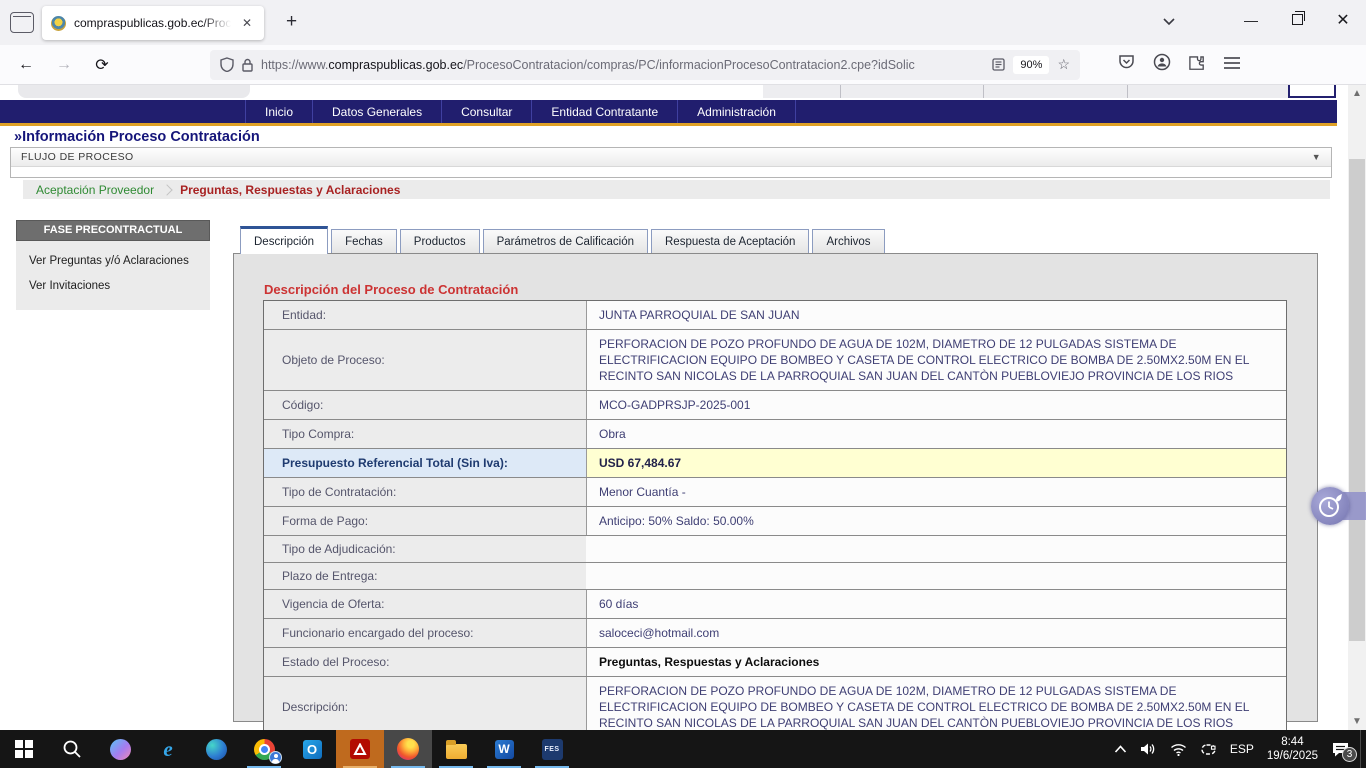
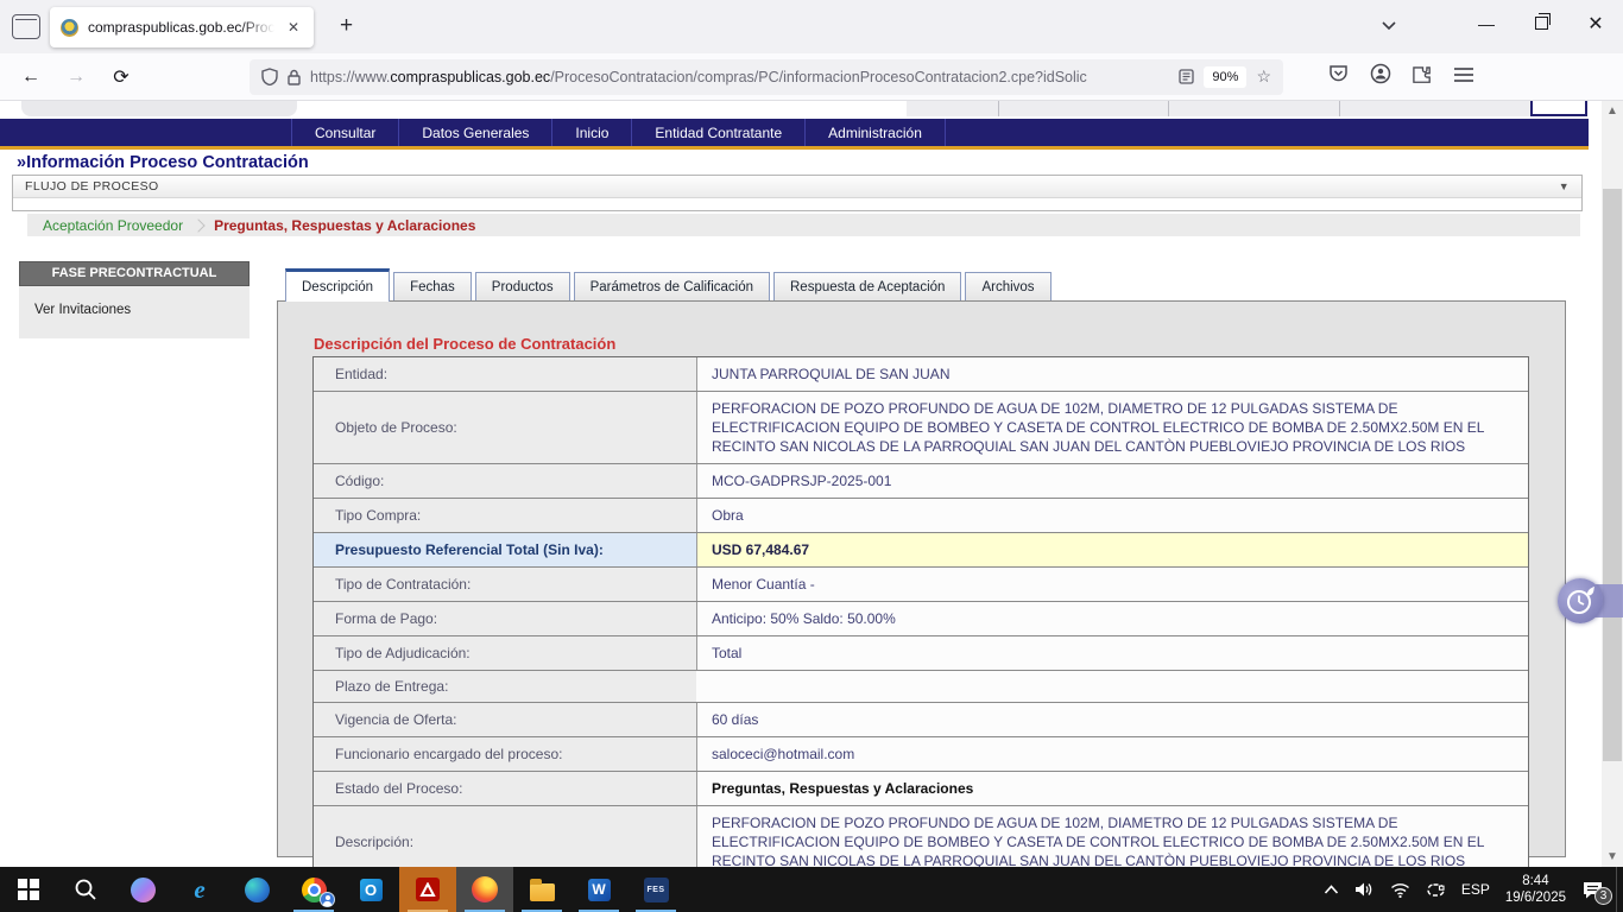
  compraspublicas.gob.ec/Proc
  ✕
  +
  —
  ✕
  ←
  →
  ⟳
  https://www.compraspublicas.gob.ec/ProcesoContratacion/compras/PC/informacionProcesoContratacion2.cpe?idSolic
  90%
  ☆
- Inicio
+ Consultar
  Datos Generales
- Consultar
+ Inicio
  Entidad Contratante
  Administración
  »Información Proceso Contratación
  FLUJO DE PROCESO
  ▼
  Aceptación Proveedor
  Preguntas, Respuestas y Aclaraciones
  FASE PRECONTRACTUAL
- Ver Preguntas y/ó Aclaraciones
  Ver Invitaciones
  Descripción
  Fechas
  Productos
  Parámetros de Calificación
  Respuesta de Aceptación
  Archivos
  Descripción del Proceso de Contratación
  Entidad:
  JUNTA PARROQUIAL DE SAN JUAN
  Objeto de Proceso:
  PERFORACION DE POZO PROFUNDO DE AGUA DE 102M, DIAMETRO DE 12 PULGADAS SISTEMA DE ELECTRIFICACION EQUIPO DE BOMBEO Y CASETA DE CONTROL ELECTRICO DE BOMBA DE 2.50MX2.50M EN EL RECINTO SAN NICOLAS DE LA PARROQUIAL SAN JUAN DEL CANTÒN PUEBLOVIEJO PROVINCIA DE LOS RIOS
  Código:
  MCO-GADPRSJP-2025-001
  Tipo Compra:
  Obra
  Presupuesto Referencial Total (Sin Iva):
  USD 67,484.67
  Tipo de Contratación:
  Menor Cuantía -
  Forma de Pago:
  Anticipo: 50% Saldo: 50.00%
  Tipo de Adjudicación:
+ Total
  Plazo de Entrega:
  Vigencia de Oferta:
  60 días
  Funcionario encargado del proceso:
  saloceci@hotmail.com
  Estado del Proceso:
  Preguntas, Respuestas y Aclaraciones
  Descripción:
  PERFORACION DE POZO PROFUNDO DE AGUA DE 102M, DIAMETRO DE 12 PULGADAS SISTEMA DE ELECTRIFICACION EQUIPO DE BOMBEO Y CASETA DE CONTROL ELECTRICO DE BOMBA DE 2.50MX2.50M EN EL RECINTO SAN NICOLAS DE LA PARROQUIAL SAN JUAN DEL CANTÒN PUEBLOVIEJO PROVINCIA DE LOS RIOS
  ▲
  ▼
  e
  O
  W
  ESP
  8:44
  19/6/2025
  3
